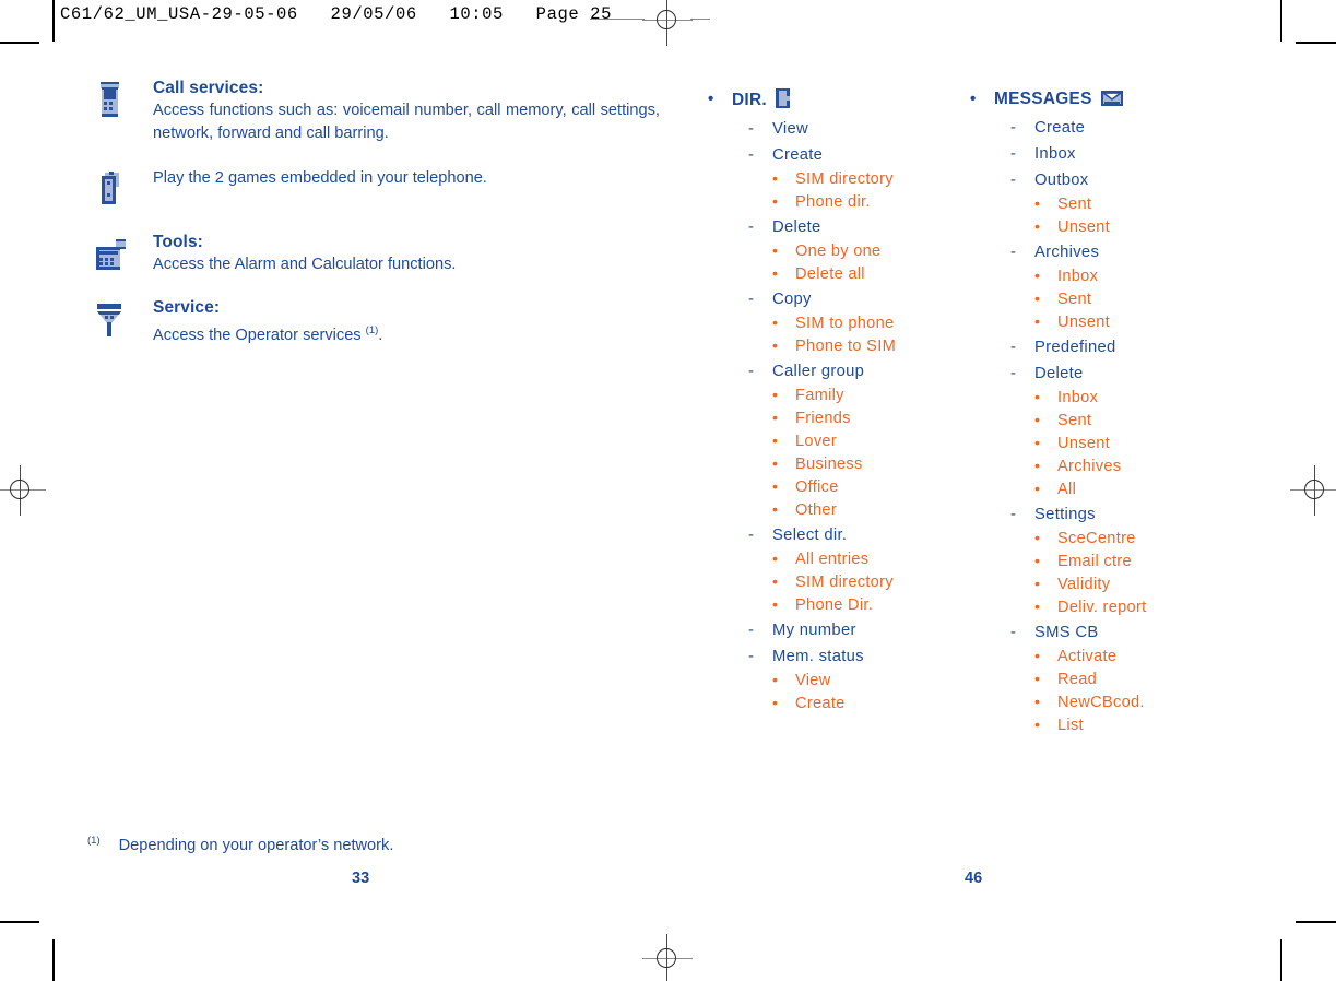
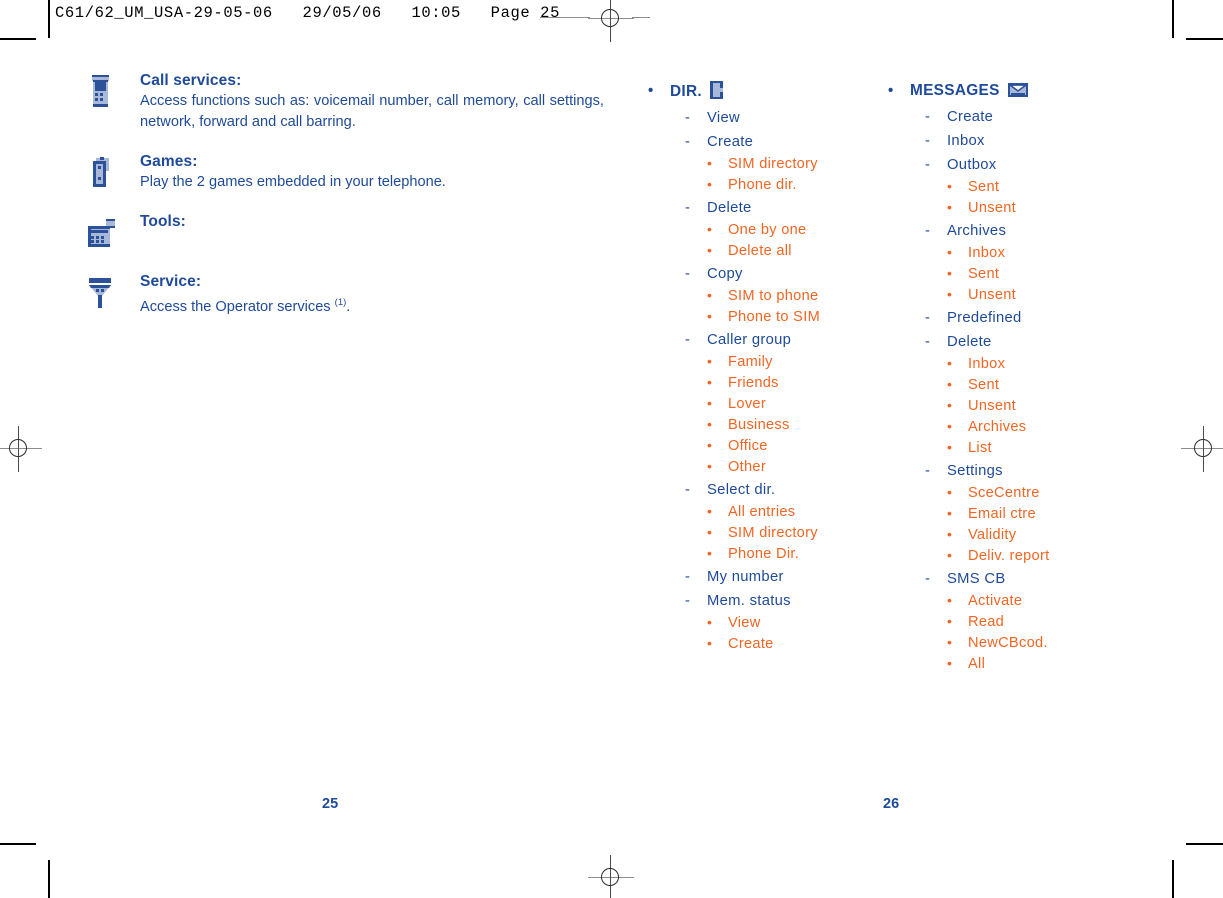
  C61/62_UM_USA-29-05-06 29/05/06 10:05 Page 25
  Call services:
  Access functions such as: voicemail number, call memory, call settings, network, forward and call barring.
+ Games:
  Play the 2 games embedded in your telephone.
  Tools:
- Access the Alarm and Calculator functions.
  Service:
  Access the Operator services (1).
  •
  DIR.
  -
  View
  -
  Create
  •
  SIM directory
  •
  Phone dir.
  -
  Delete
  •
  One by one
  •
  Delete all
  -
  Copy
  •
  SIM to phone
  •
  Phone to SIM
  -
  Caller group
  •
  Family
  •
  Friends
  •
  Lover
  •
  Business
  •
  Office
  •
  Other
  -
  Select dir.
  •
  All entries
  •
  SIM directory
  •
  Phone Dir.
  -
  My number
  -
  Mem. status
  •
  View
  •
  Create
  •
  MESSAGES
  -
  Create
  -
  Inbox
  -
  Outbox
  •
  Sent
  •
  Unsent
  -
  Archives
  •
  Inbox
  •
  Sent
  •
  Unsent
  -
  Predefined
  -
  Delete
  •
  Inbox
  •
  Sent
  •
  Unsent
  •
  Archives
  •
- All
+ List
  -
  Settings
  •
  SceCentre
  •
  Email ctre
  •
  Validity
  •
  Deliv. report
  -
  SMS CB
  •
  Activate
  •
  Read
  •
  NewCBcod.
  •
- List
+ All
- (1) Depending on your operator’s network.
- 33
+ 25
- 46
+ 26
